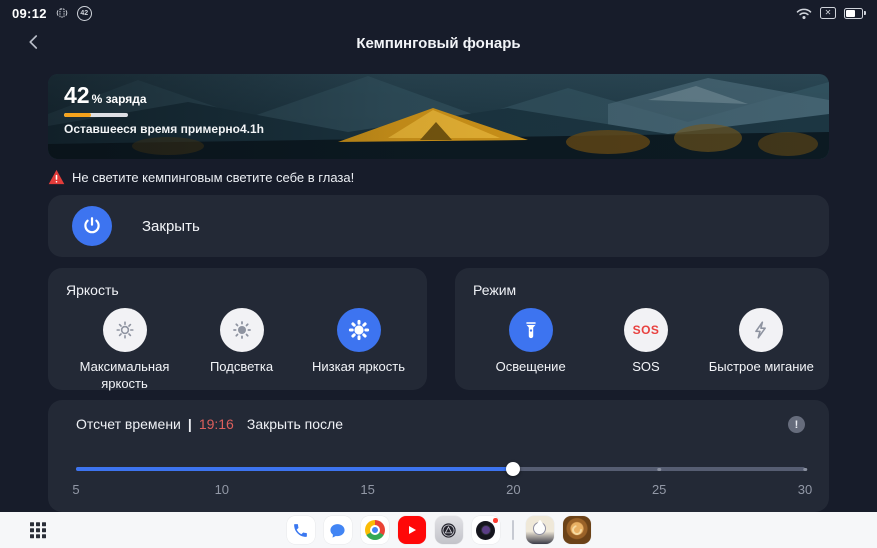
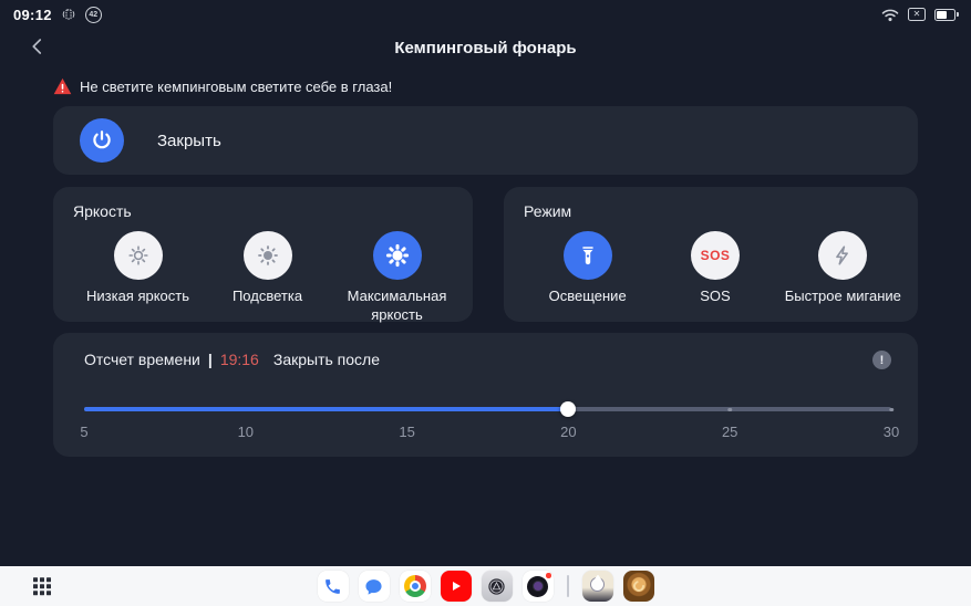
  09:12
  ✕
  Кемпинговый фонарь
- 42
- % заряда
- Оставшееся время примерно4.1h
  Не светите кемпинговым светите себе в глаза!
  Закрыть
  Яркость
- Максимальная яркость
+ Низкая яркость
  Подсветка
- Низкая яркость
+ Максимальная яркость
  Режим
  Освещение
  SOS
  SOS
  Быстрое мигание
  Отсчет времени
  |
  19:16
  Закрыть после
  !
  5
  10
  15
  20
  25
  30
